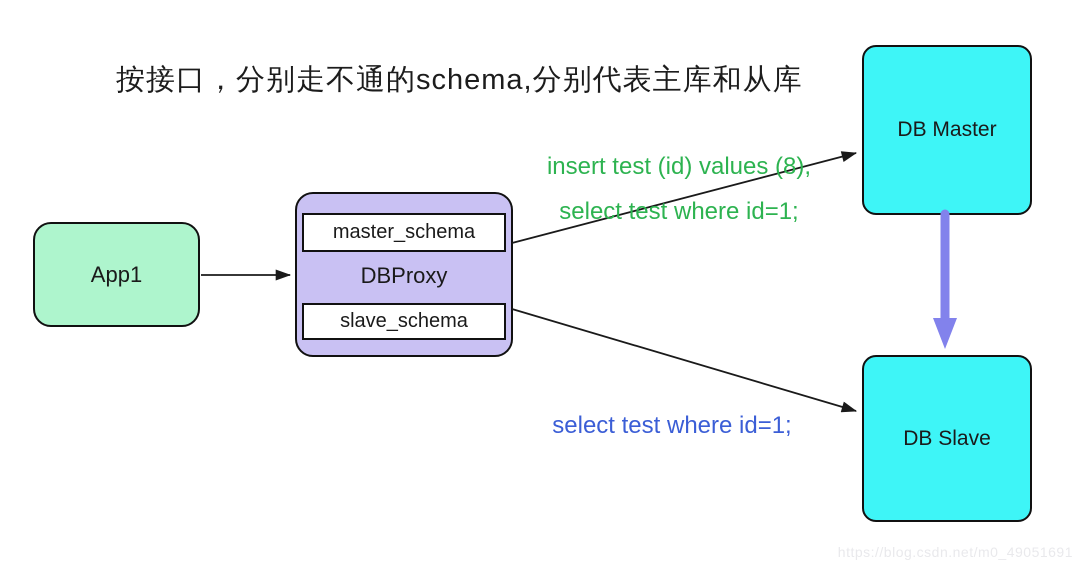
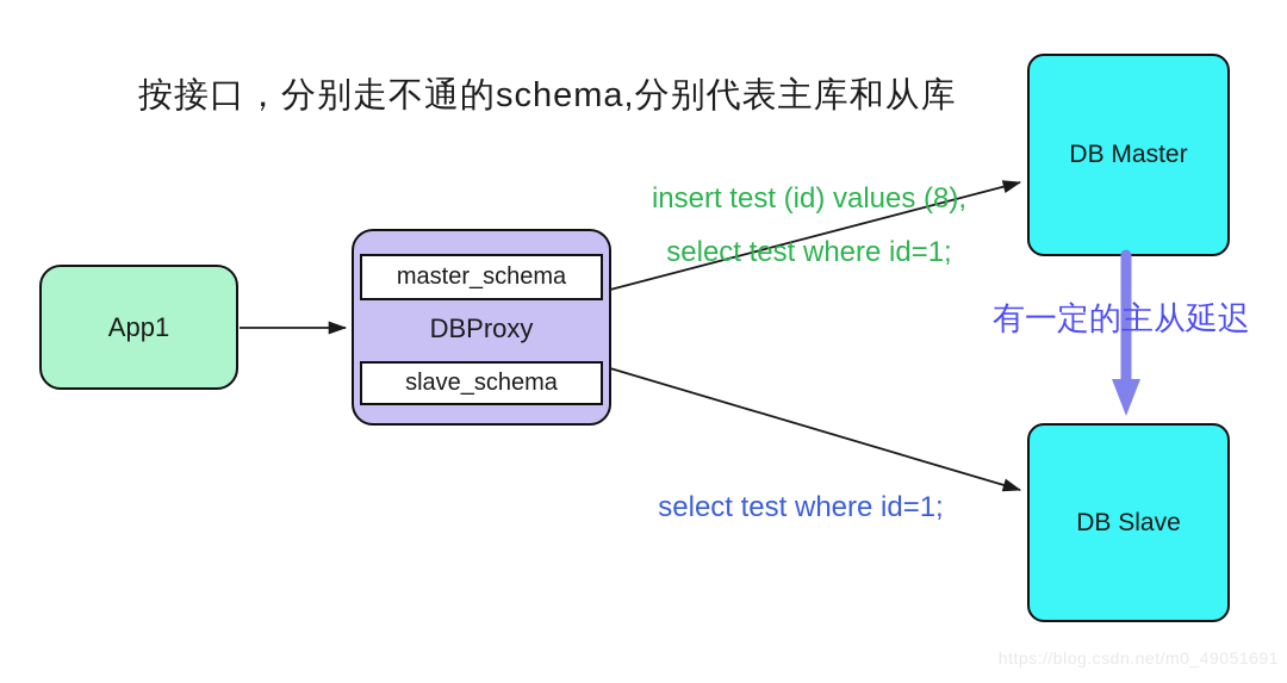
  按接口，分别走不通的schema,分别代表主库和从库
  App1
  master_schema
  DBProxy
  slave_schema
  DB Master
  DB Slave
  insert test (id) values (8),
  select test where id=1;
  select test where id=1;
+ 有一定的主从延迟
